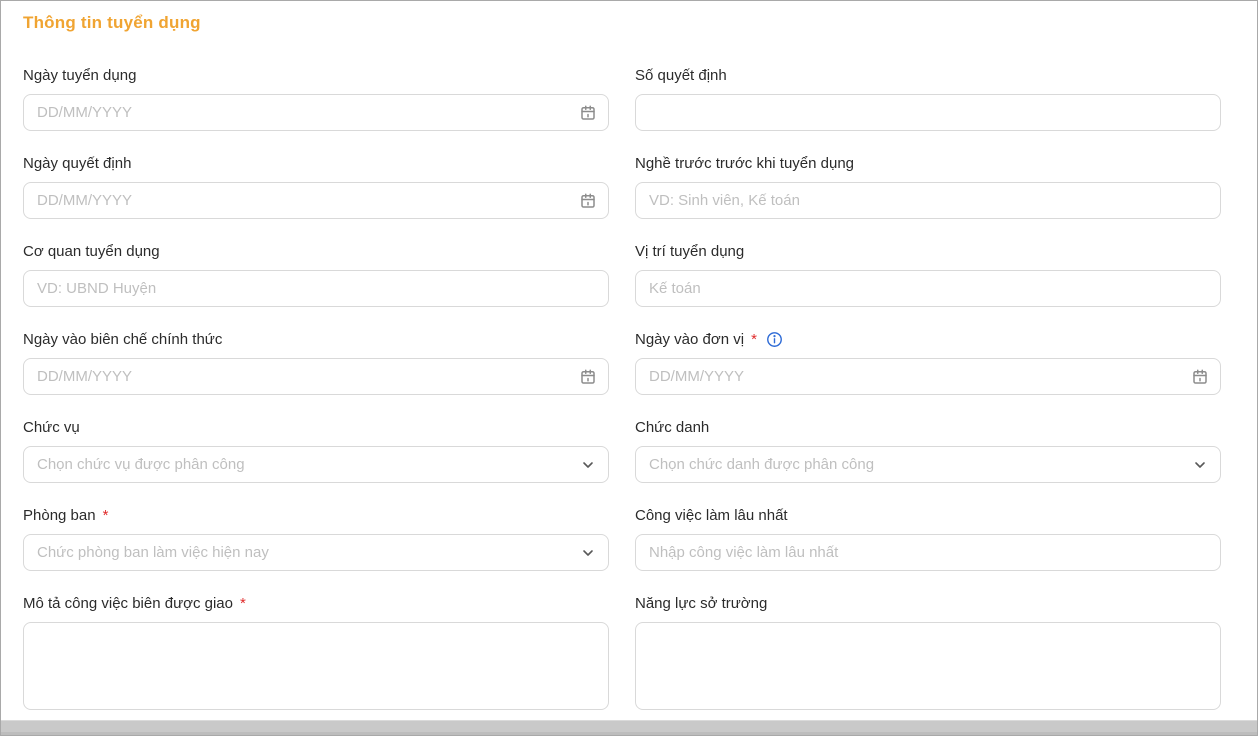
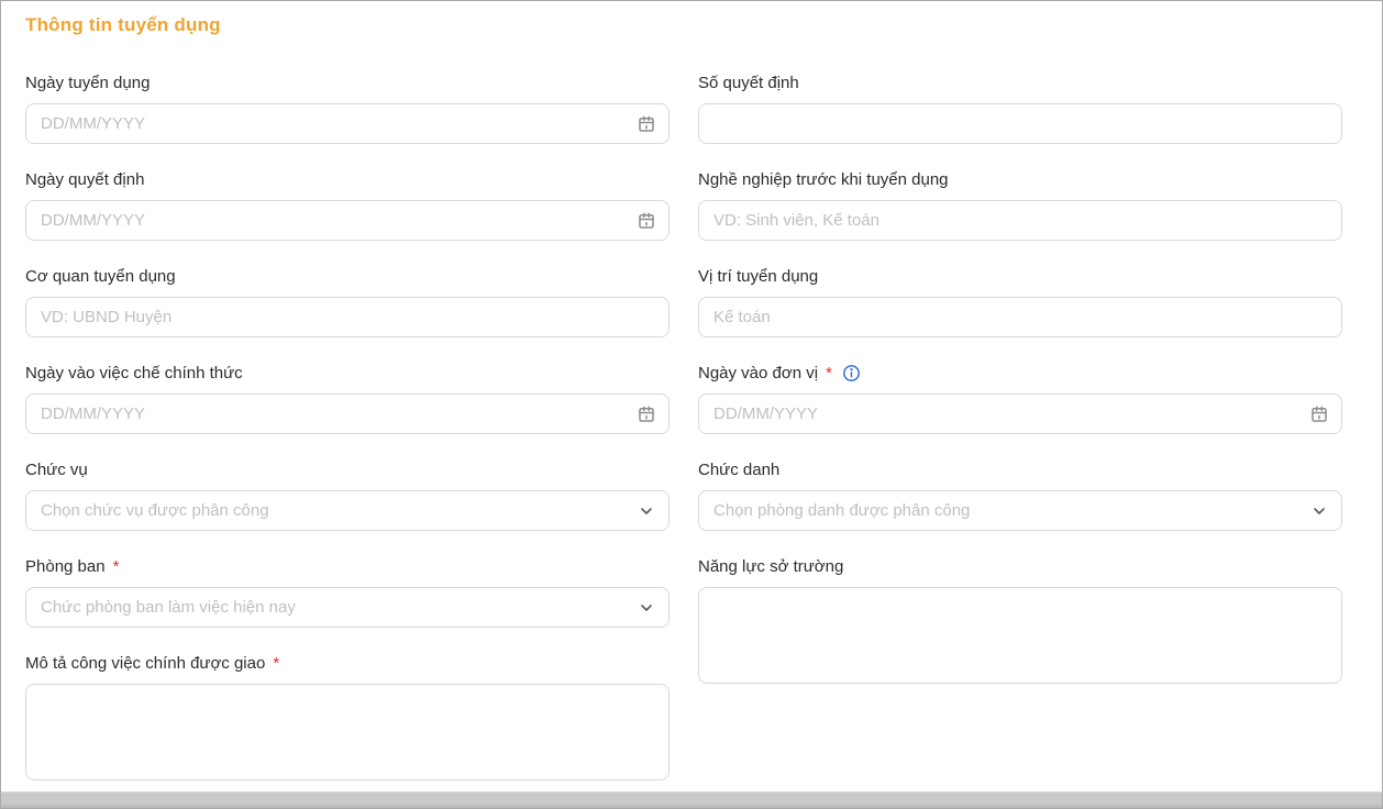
  Thông tin tuyển dụng
  Ngày tuyển dụng
  DD/MM/YYYY
  Ngày quyết định
  DD/MM/YYYY
  Cơ quan tuyển dụng
  VD: UBND Huyện
- Ngày vào biên chế chính thức
+ Ngày vào việc chế chính thức
  DD/MM/YYYY
  Chức vụ
  Chọn chức vụ được phân công
  Phòng ban
  *
  Chức phòng ban làm việc hiện nay
- Mô tả công việc biên được giao
+ Mô tả công việc chính được giao
  *
  Số quyết định
- Nghề trước trước khi tuyển dụng
+ Nghề nghiệp trước khi tuyển dụng
  VD: Sinh viên, Kế toán
  Vị trí tuyển dụng
  Kế toán
  Ngày vào đơn vị
  *
  DD/MM/YYYY
  Chức danh
- Chọn chức danh được phân công
+ Chọn phòng danh được phân công
- Công việc làm lâu nhất
- Nhập công việc làm lâu nhất
  Năng lực sở trường
